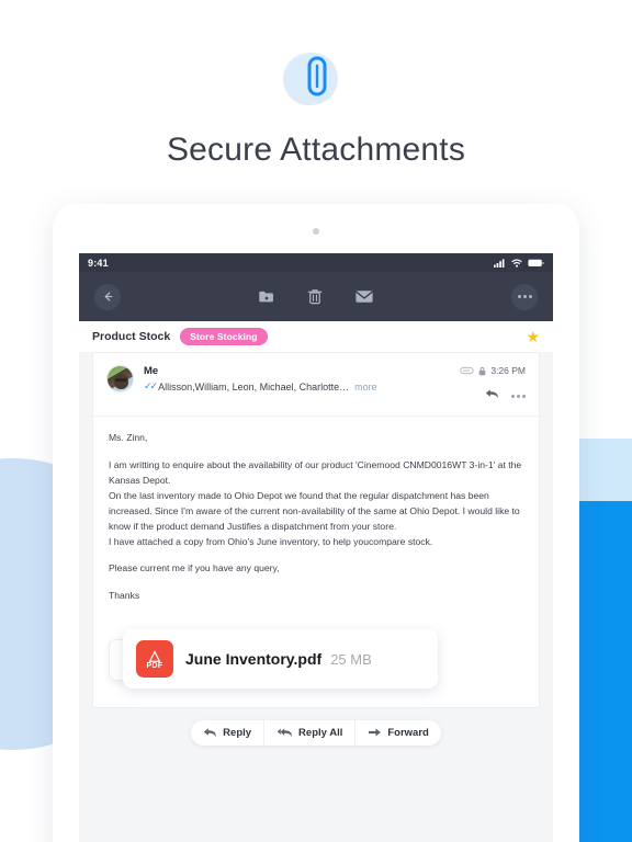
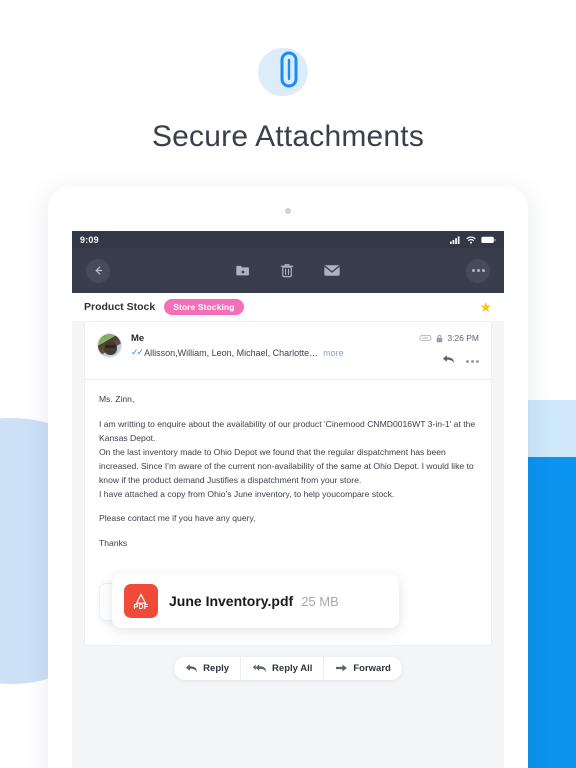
  Secure Attachments
- 9:41
+ 9:09
  Product Stock
  Store Stocking
  ★
  Me
  ✓✓
  Allisson,William, Leon, Michael, Charlotte…
  more
  3:26 PM
  Ms. Zinn,
  I am writting to enquire about the availability of our product 'Cinemood CNMD0016WT 3-in-1' at the Kansas Depot.
  On the last inventory made to Ohio Depot we found that the regular dispatchment has been increased. Since I'm aware of the current non-availability of the same at Ohio Depot. I would like to know if the product demand Justifies a dispatchment from your store.
  I have attached a copy from Ohio's June inventory, to help youcompare stock.
- Please current me if you have any query,
+ Please contact me if you have any query,
  Thanks
  △
  June Inventory.pdf
  25 MB
  Reply
  Reply All
  Forward
